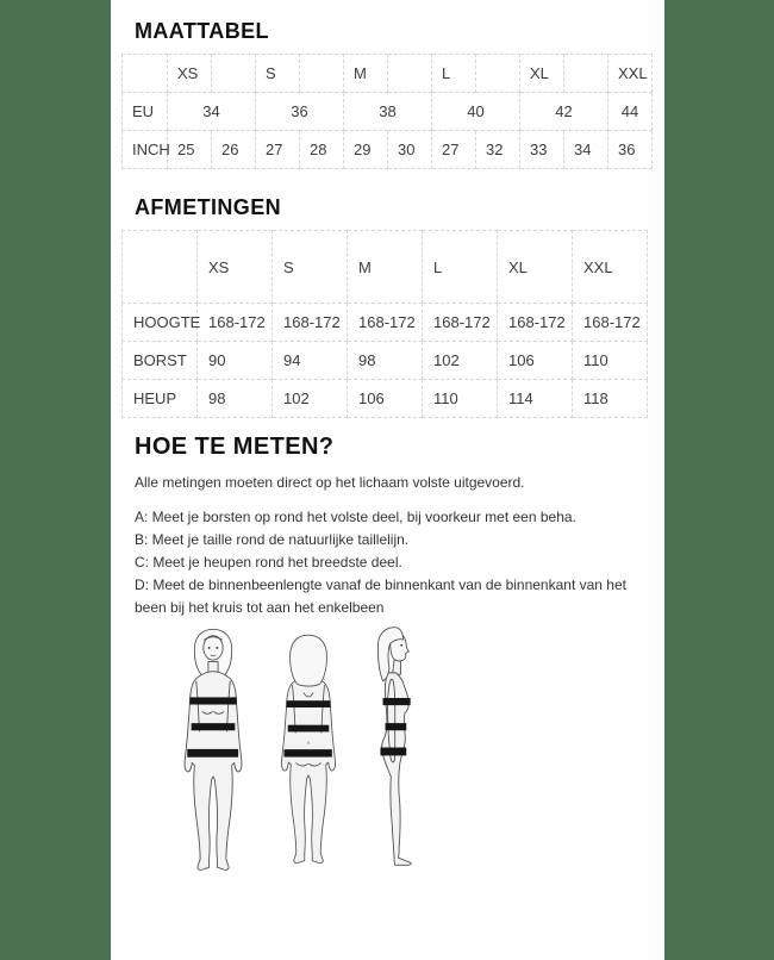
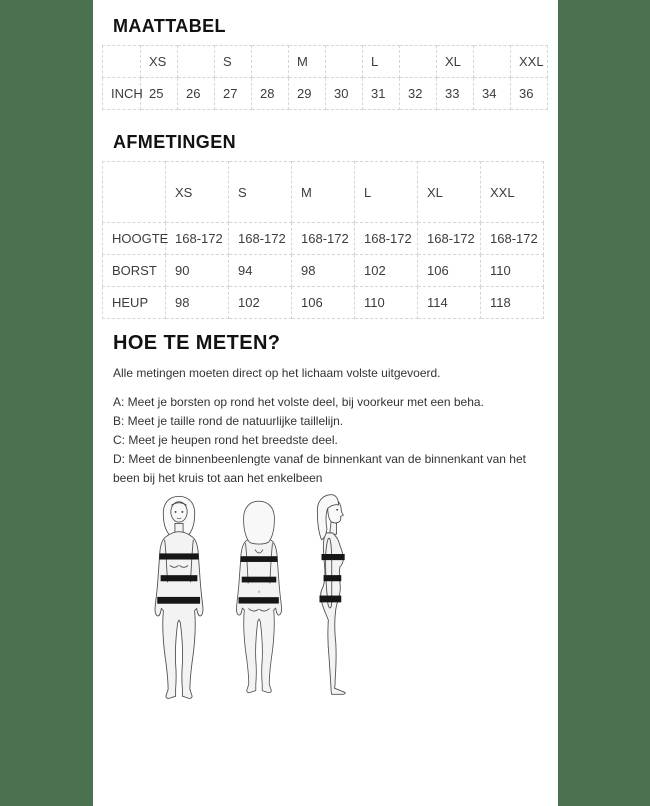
  MAATTABEL
  	XS		S		M		L		XL		XXL
- EU	34	36	38	40	42	44
- INCH	25	26	27	28	29	30	27	32	33	34	36
+ INCH	25	26	27	28	29	30	31	32	33	34	36
  AFMETINGEN
  	XS	S	M	L	XL	XXL
  HOOGTE	168-172	168-172	168-172	168-172	168-172	168-172
  BORST	90	94	98	102	106	110
  HEUP	98	102	106	110	114	118
  HOE TE METEN?
  Alle metingen moeten direct op het lichaam volste uitgevoerd.
  A: Meet je borsten op rond het volste deel, bij voorkeur met een beha.
  B: Meet je taille rond de natuurlijke taillelijn.
  C: Meet je heupen rond het breedste deel.
  D: Meet de binnenbeenlengte vanaf de binnenkant van de binnenkant van het been bij het kruis tot aan het enkelbeen
